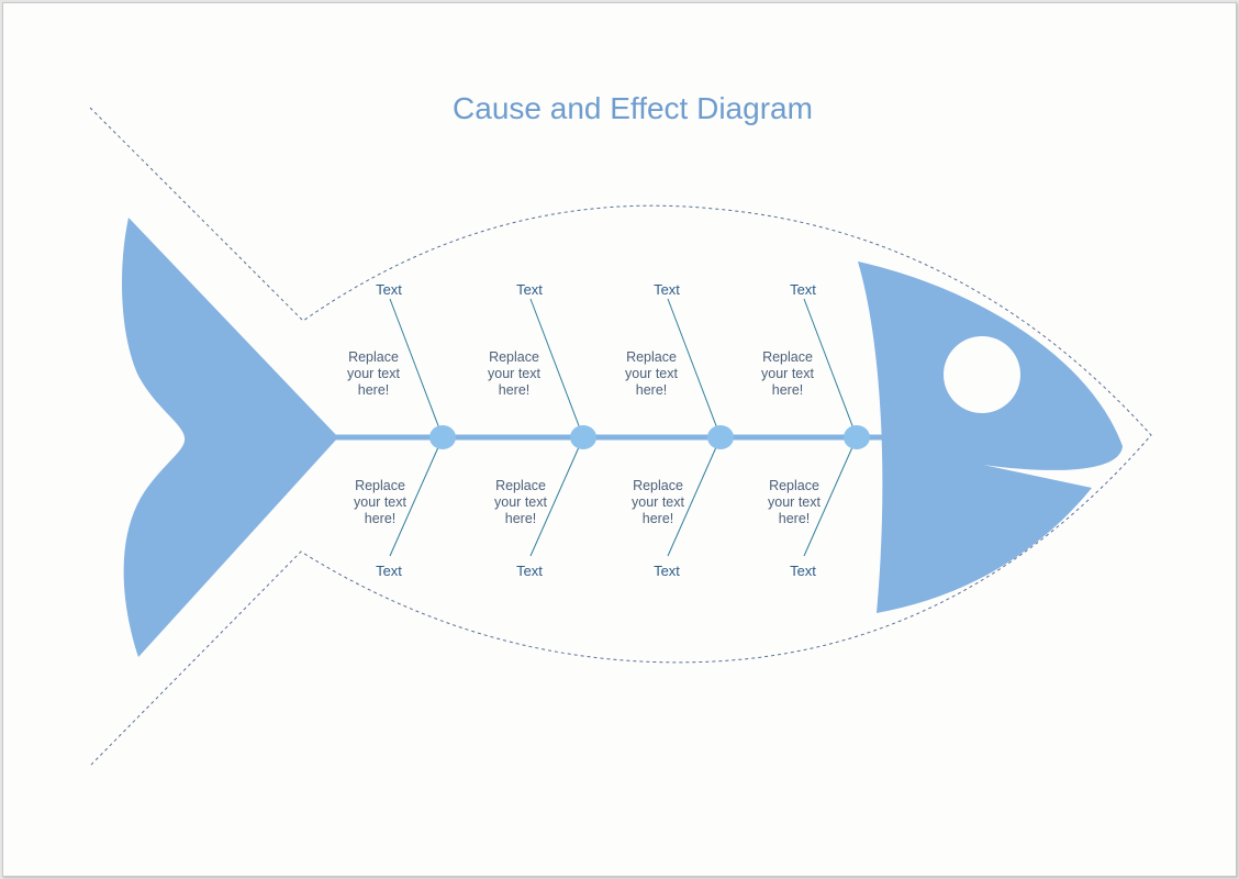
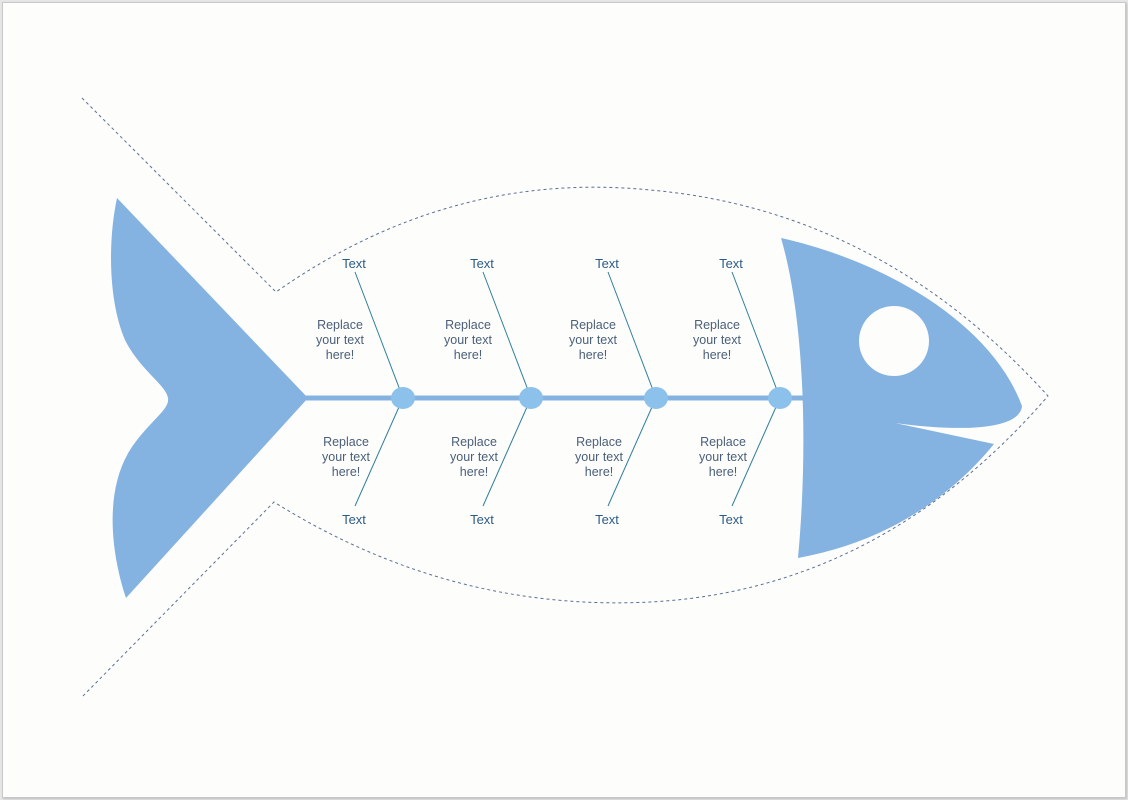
- Cause and Effect Diagram
  Text
  Text
  Replace your text here!
  Replace your text here!
  Text
  Text
  Replace your text here!
  Replace your text here!
  Text
  Text
  Replace your text here!
  Replace your text here!
  Text
  Text
  Replace your text here!
  Replace your text here!
